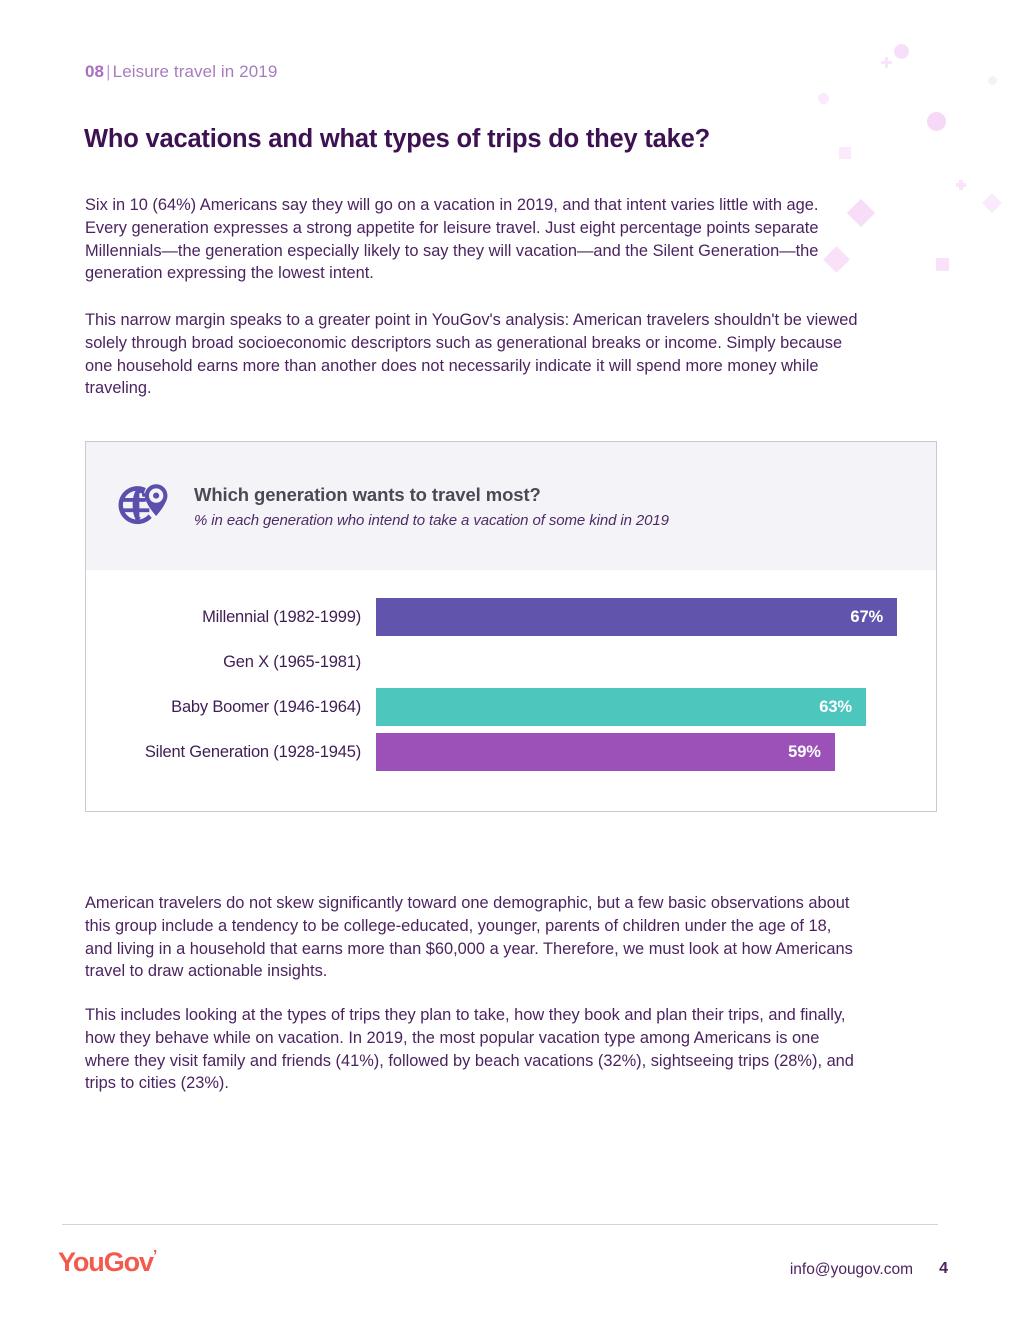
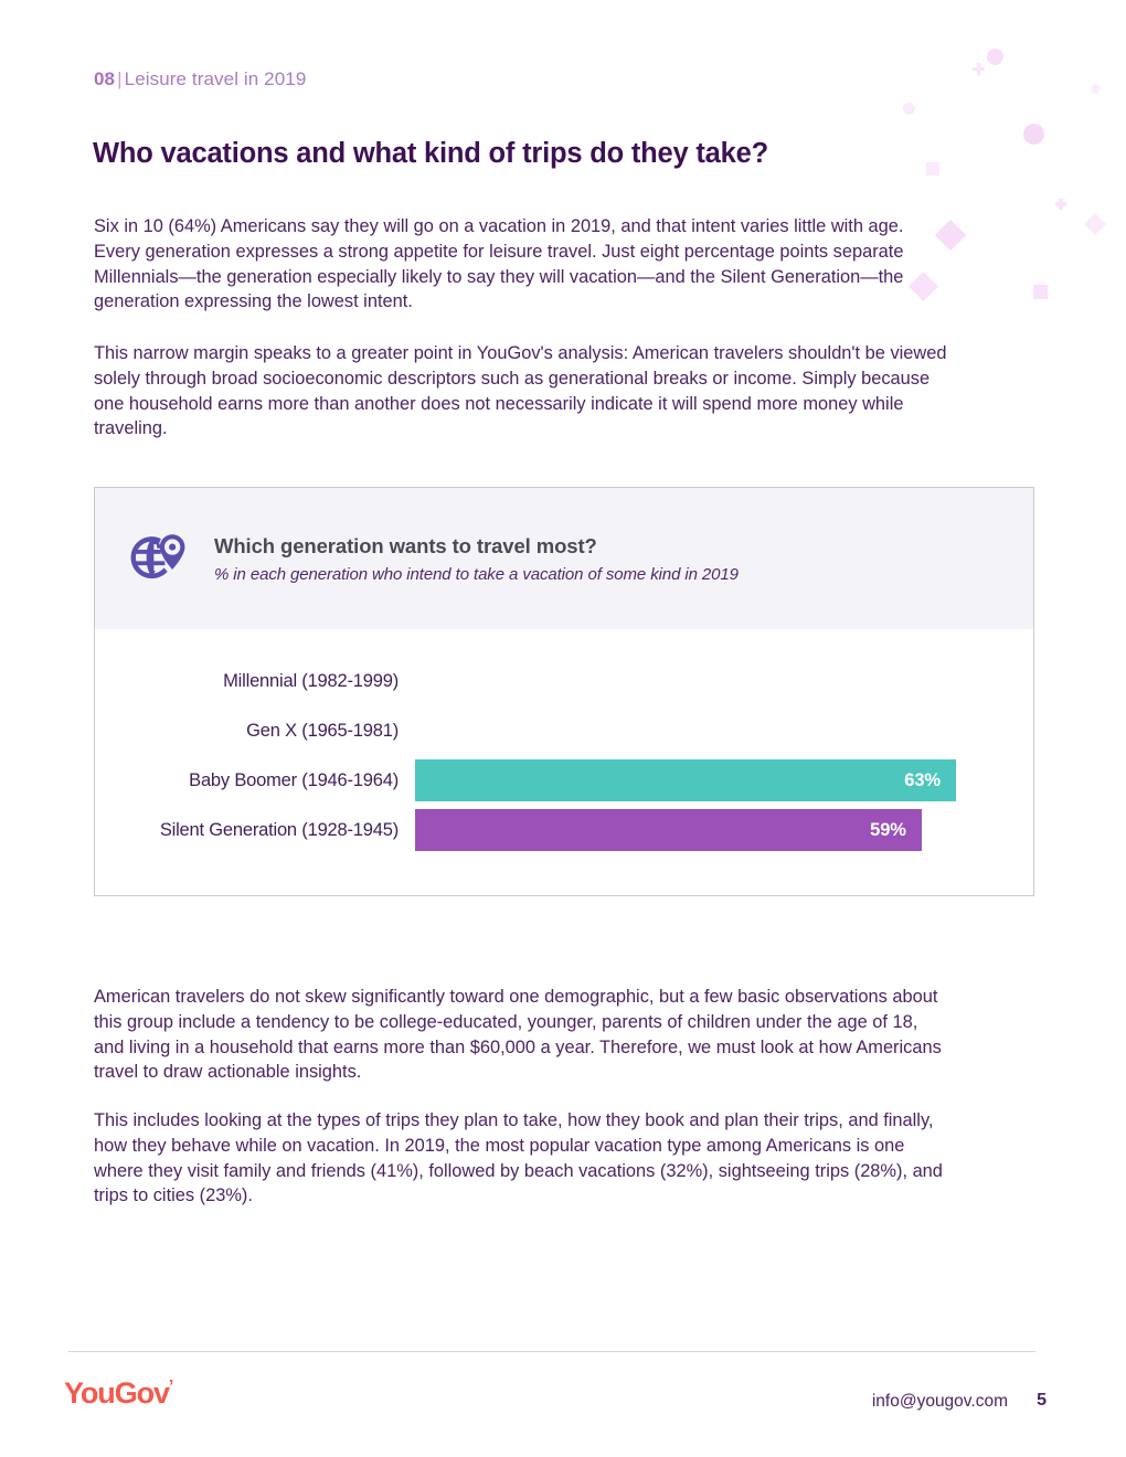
  08|Leisure travel in 2019
- Who vacations and what types of trips do they take?
+ Who vacations and what kind of trips do they take?
  Six in 10 (64%) Americans say they will go on a vacation in 2019, and that intent varies little with age. Every generation expresses a strong appetite for leisure travel. Just eight percentage points separate Millennials—the generation especially likely to say they will vacation—and the Silent Generation—the generation expressing the lowest intent.
  This narrow margin speaks to a greater point in YouGov's analysis: American travelers shouldn't be viewed solely through broad socioeconomic descriptors such as generational breaks or income. Simply because one household earns more than another does not necessarily indicate it will spend more money while traveling.
  Which generation wants to travel most?
  % in each generation who intend to take a vacation of some kind in 2019
  Millennial (1982-1999)
- 67%
  Gen X (1965-1981)
  Baby Boomer (1946-1964)
  63%
  Silent Generation (1928-1945)
  59%
  American travelers do not skew significantly toward one demographic, but a few basic observations about this group include a tendency to be college-educated, younger, parents of children under the age of 18, and living in a household that earns more than $60,000 a year. Therefore, we must look at how Americans travel to draw actionable insights.
  This includes looking at the types of trips they plan to take, how they book and plan their trips, and finally, how they behave while on vacation. In 2019, the most popular vacation type among Americans is one where they visit family and friends (41%), followed by beach vacations (32%), sightseeing trips (28%), and trips to cities (23%).
  YouGov’
  info@yougov.com
- 4
+ 5
